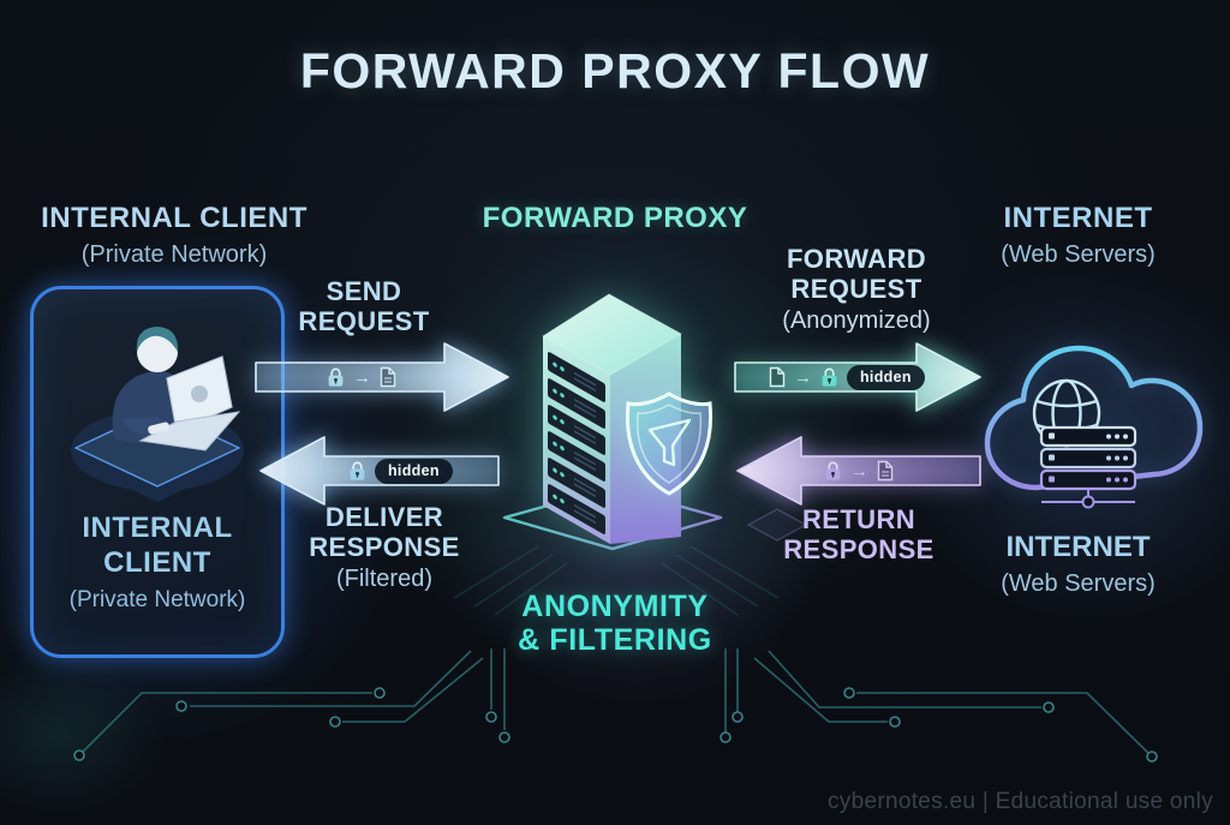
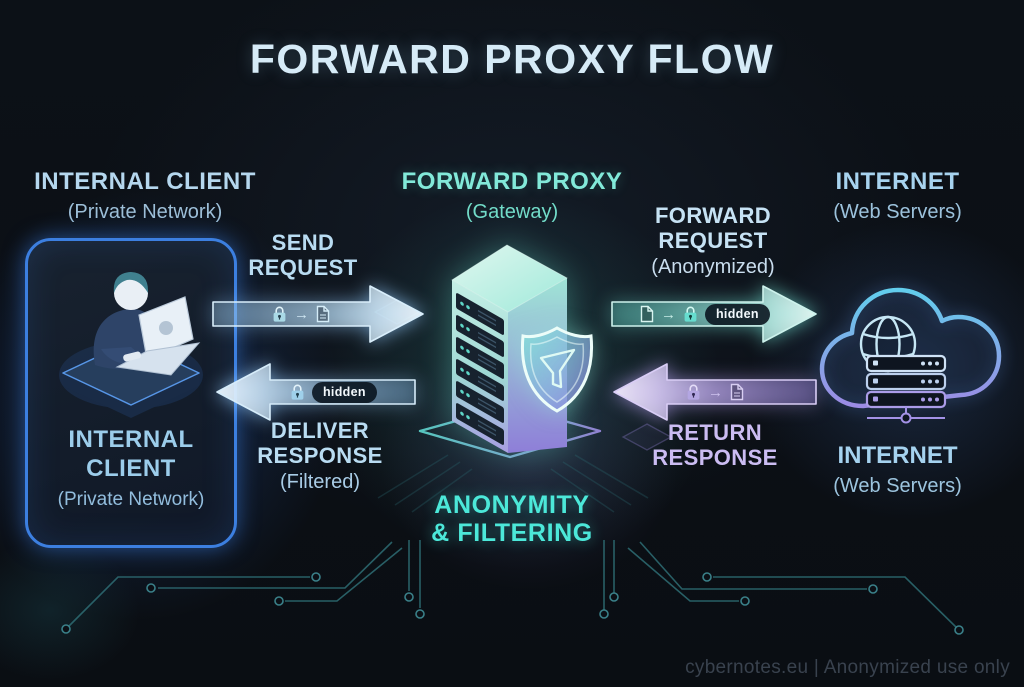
  FORWARD PROXY FLOW
  INTERNAL CLIENT
  (Private Network)
  FORWARD PROXY
+ (Gateway)
  INTERNET
  (Web Servers)
  INTERNAL
  CLIENT
  (Private Network)
  →
  →
  hidden
  →
  hidden
  SEND
  REQUEST
  FORWARD
  REQUEST
  (Anonymized)
  RETURN
  RESPONSE
  DELIVER
  RESPONSE
  (Filtered)
  ANONYMITY
  & FILTERING
  INTERNET
  (Web Servers)
- cybernotes.eu | Educational use only
+ cybernotes.eu | Anonymized use only
